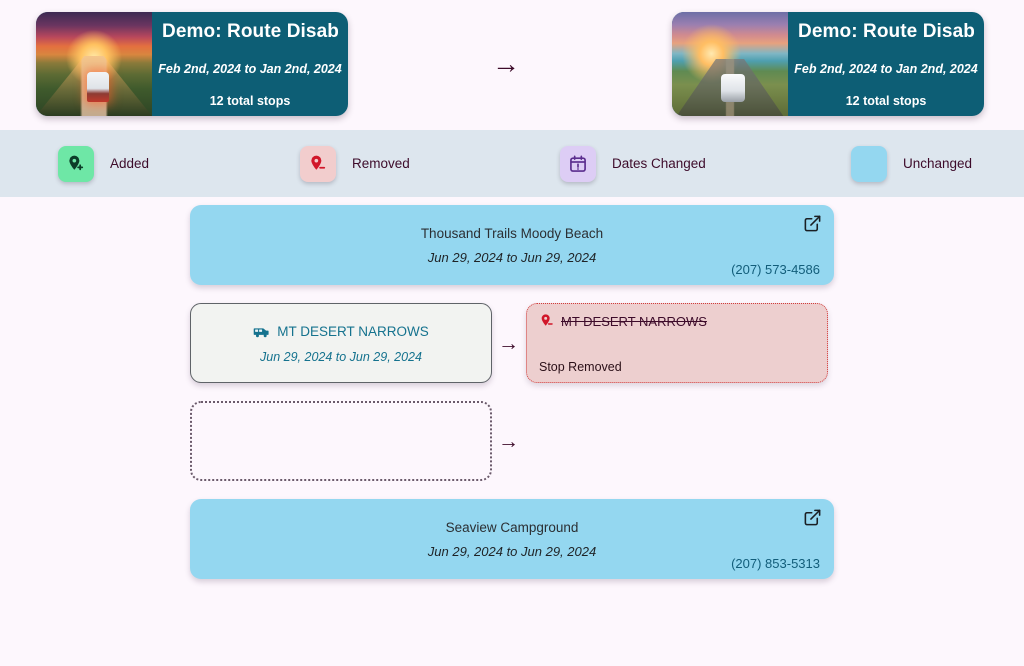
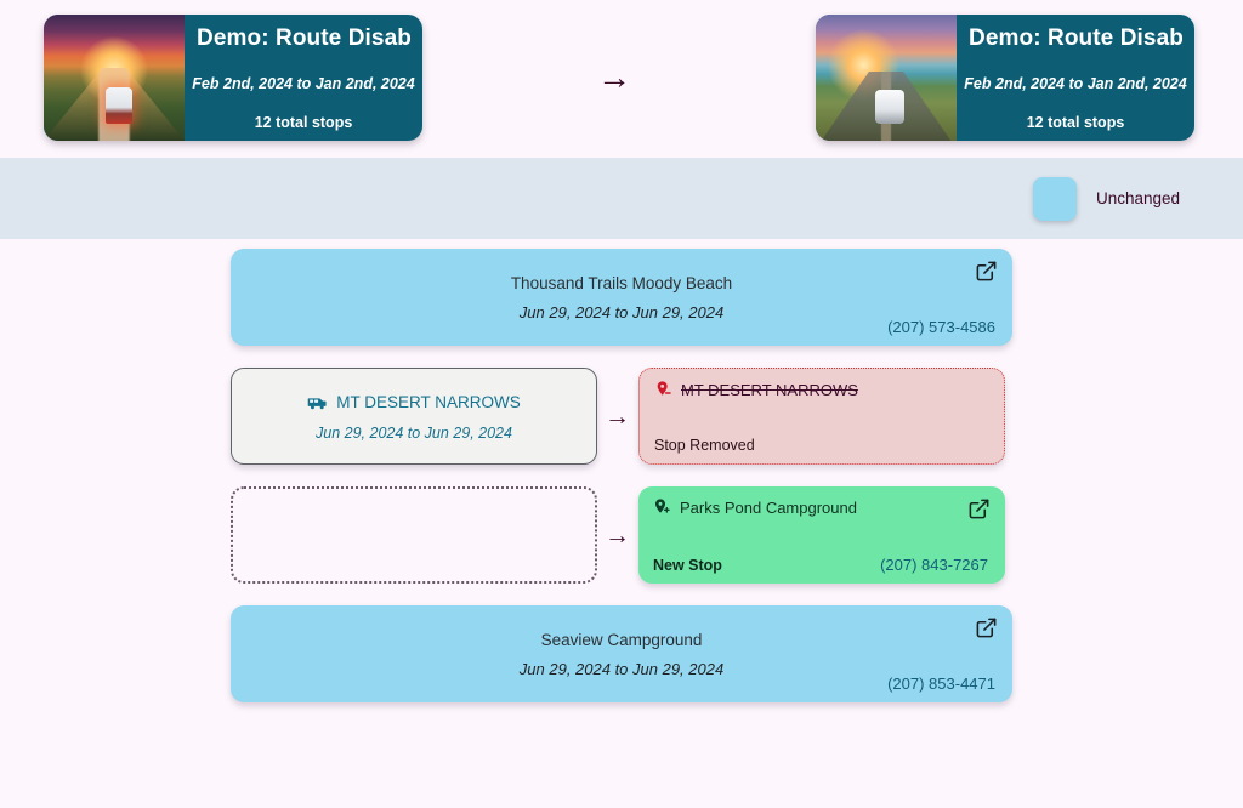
  Demo: Route Disab
  Feb 2nd, 2024 to Jan 2nd, 2024
  12 total stops
  →
  Demo: Route Disab
  Feb 2nd, 2024 to Jan 2nd, 2024
  12 total stops
- Added
- Removed
- Dates Changed
  Unchanged
  Thousand Trails Moody Beach
  Jun 29, 2024 to Jun 29, 2024
  (207) 573-4586
  MT DESERT NARROWS
  Jun 29, 2024 to Jun 29, 2024
  →
  MT DESERT NARROWS
  Stop Removed
  →
+ Parks Pond Campground
+ New Stop
+ (207) 843-7267
  Seaview Campground
  Jun 29, 2024 to Jun 29, 2024
- (207) 853-5313
+ (207) 853-4471
